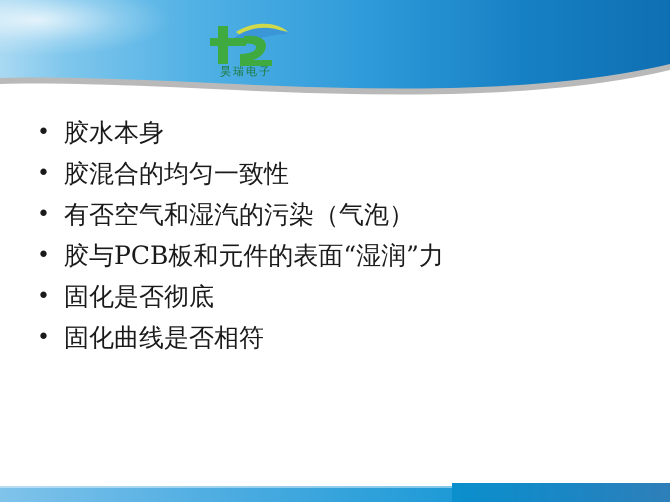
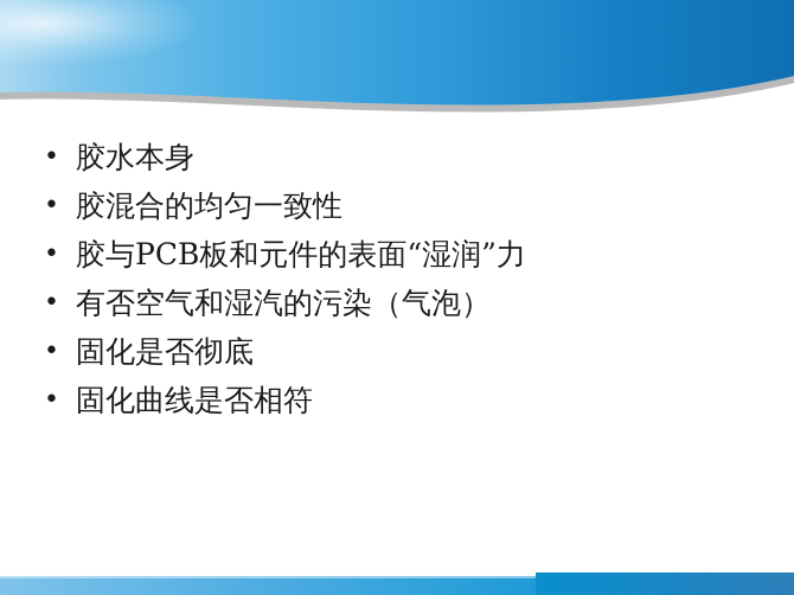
- 昊瑞电子
  •
  胶水本身
  •
  胶混合的均匀一致性
  •
- 有否空气和湿汽的污染（气泡）
+ 胶与PCB板和元件的表面“湿润”力
  •
- 胶与PCB板和元件的表面“湿润”力
+ 有否空气和湿汽的污染（气泡）
  •
  固化是否彻底
  •
  固化曲线是否相符
